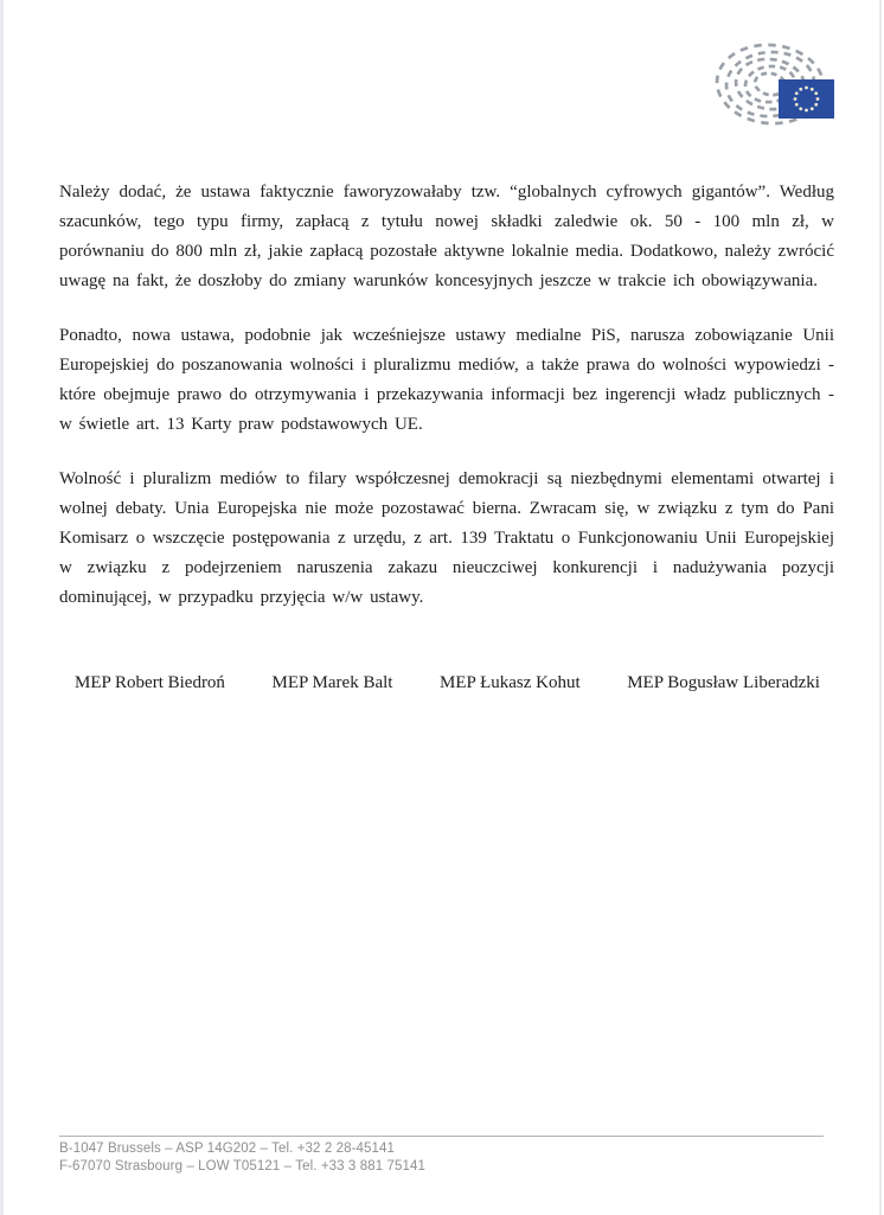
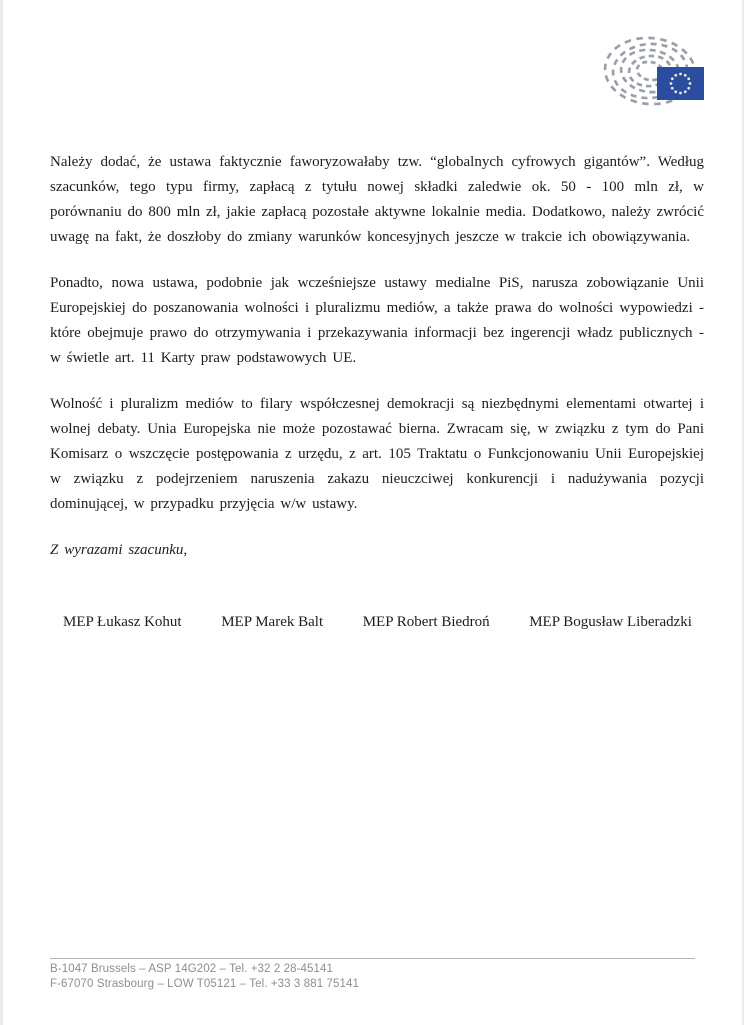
  Należy dodać, że ustawa faktycznie faworyzowałaby tzw. “globalnych cyfrowych gigantów”. Według szacunków, tego typu firmy, zapłacą z tytułu nowej składki zaledwie ok. 50 - 100 mln zł, w porównaniu do 800 mln zł, jakie zapłacą pozostałe aktywne lokalnie media. Dodatkowo, należy zwrócić uwagę na fakt, że doszłoby do zmiany warunków koncesyjnych jeszcze w trakcie ich obowiązywania.
- Ponadto, nowa ustawa, podobnie jak wcześniejsze ustawy medialne PiS, narusza zobowiązanie Unii Europejskiej do poszanowania wolności i pluralizmu mediów, a także prawa do wolności wypowiedzi - które obejmuje prawo do otrzymywania i przekazywania informacji bez ingerencji władz publicznych - w świetle art. 13 Karty praw podstawowych UE.
+ Ponadto, nowa ustawa, podobnie jak wcześniejsze ustawy medialne PiS, narusza zobowiązanie Unii Europejskiej do poszanowania wolności i pluralizmu mediów, a także prawa do wolności wypowiedzi - które obejmuje prawo do otrzymywania i przekazywania informacji bez ingerencji władz publicznych - w świetle art. 11 Karty praw podstawowych UE.
- Wolność i pluralizm mediów to filary współczesnej demokracji są niezbędnymi elementami otwartej i wolnej debaty. Unia Europejska nie może pozostawać bierna. Zwracam się, w związku z tym do Pani Komisarz o wszczęcie postępowania z urzędu, z art. 139 Traktatu o Funkcjonowaniu Unii Europejskiej w związku z podejrzeniem naruszenia zakazu nieuczciwej konkurencji i nadużywania pozycji dominującej, w przypadku przyjęcia w/w ustawy.
+ Wolność i pluralizm mediów to filary współczesnej demokracji są niezbędnymi elementami otwartej i wolnej debaty. Unia Europejska nie może pozostawać bierna. Zwracam się, w związku z tym do Pani Komisarz o wszczęcie postępowania z urzędu, z art. 105 Traktatu o Funkcjonowaniu Unii Europejskiej w związku z podejrzeniem naruszenia zakazu nieuczciwej konkurencji i nadużywania pozycji dominującej, w przypadku przyjęcia w/w ustawy.
+ Z wyrazami szacunku,
- MEP Robert Biedroń
+ MEP Łukasz Kohut
  MEP Marek Balt
- MEP Łukasz Kohut
+ MEP Robert Biedroń
  MEP Bogusław Liberadzki
  B-1047 Brussels – ASP 14G202 – Tel. +32 2 28-45141
  F-67070 Strasbourg – LOW T05121 – Tel. +33 3 881 75141
